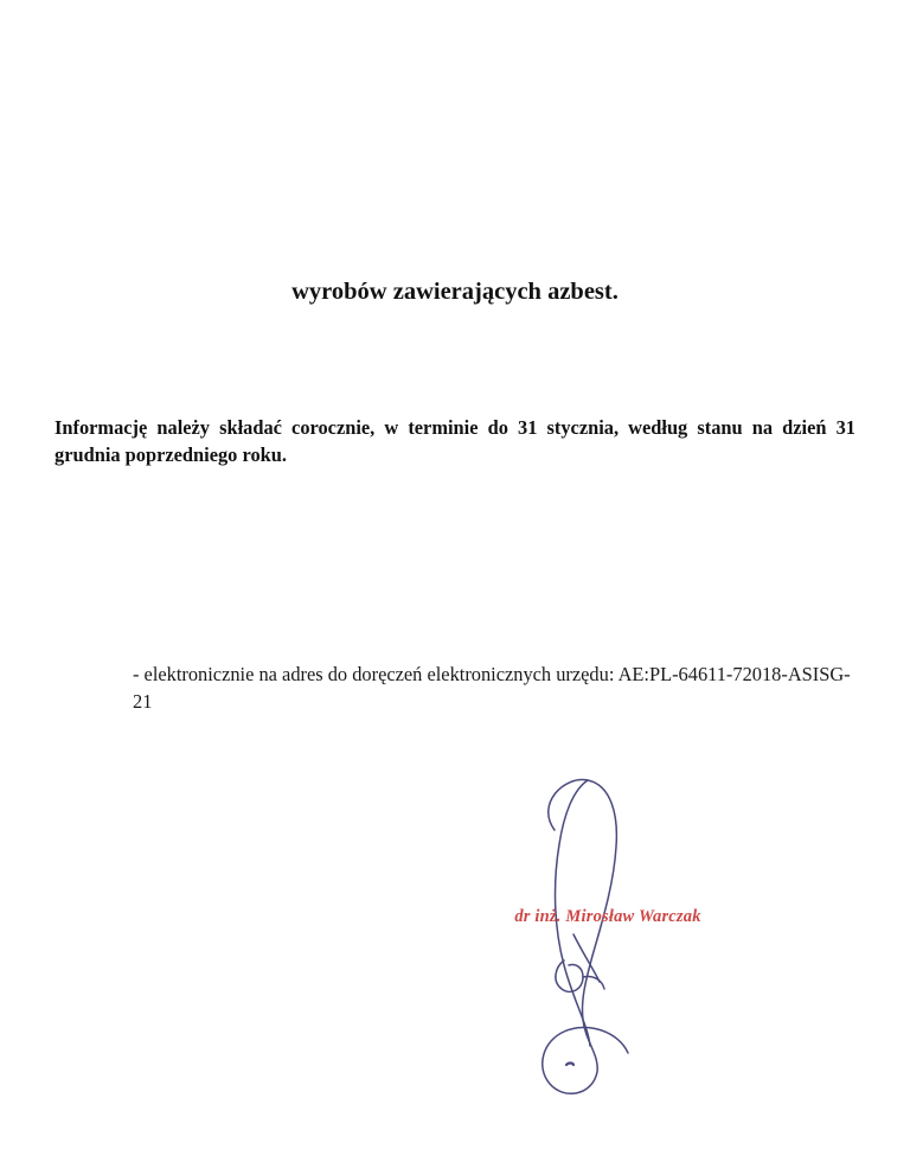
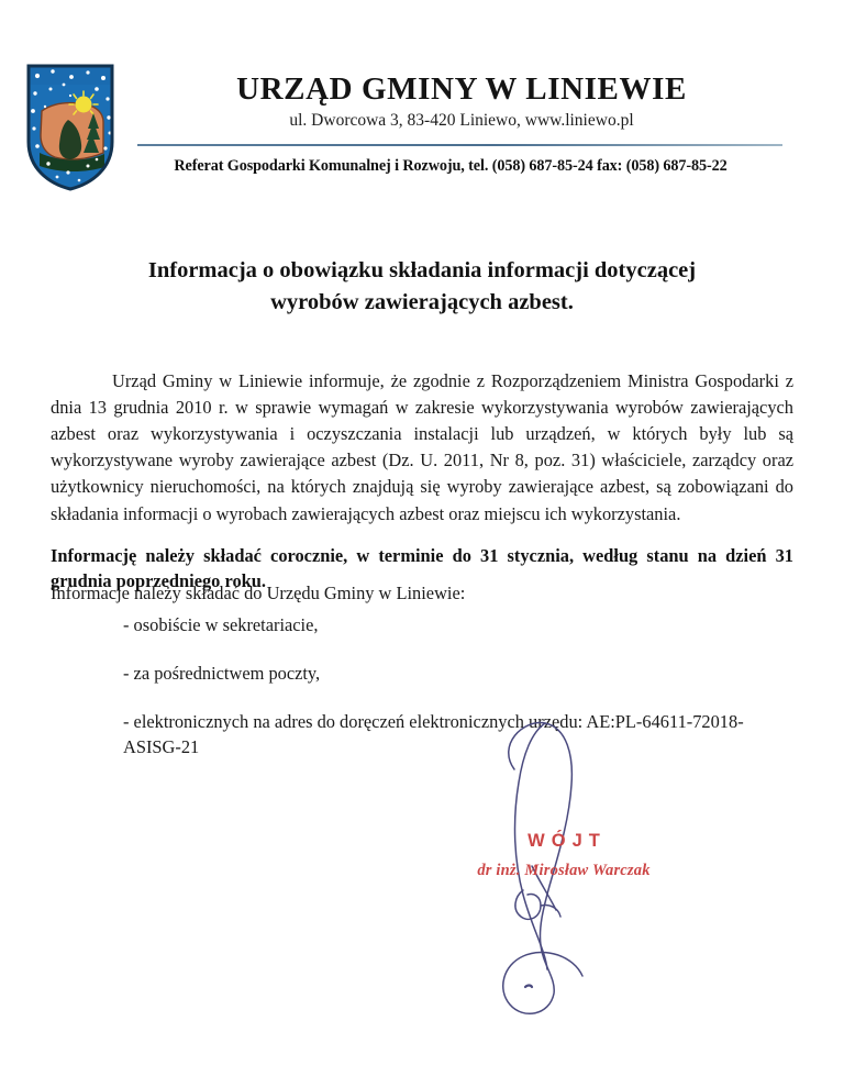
+ URZĄD GMINY W LINIEWIE
+ ul. Dworcowa 3, 83-420 Liniewo, www.liniewo.pl
+ Referat Gospodarki Komunalnej i Rozwoju, tel. (058) 687-85-24 fax: (058) 687-85-22
+ Informacja o obowiązku składania informacji dotyczącej
  wyrobów zawierających azbest.
+ Urząd Gminy w Liniewie informuje, że zgodnie z Rozporządzeniem Ministra Gospodarki z dnia 13 grudnia 2010 r. w sprawie wymagań w zakresie wykorzystywania wyrobów zawierających azbest oraz wykorzystywania i oczyszczania instalacji lub urządzeń, w których były lub są wykorzystywane wyroby zawierające azbest (Dz. U. 2011, Nr 8, poz. 31) właściciele, zarządcy oraz użytkownicy nieruchomości, na których znajdują się wyroby zawierające azbest, są zobowiązani do składania informacji o wyrobach zawierających azbest oraz miejscu ich wykorzystania.
  Informację należy składać corocznie, w terminie do 31 stycznia, według stanu na dzień 31 grudnia poprzedniego roku.
+ Informacje należy składać do Urzędu Gminy w Liniewie:
+ - osobiście w sekretariacie,
+ - za pośrednictwem poczty,
- - elektronicznie na adres do doręczeń elektronicznych urzędu: AE:PL-64611-72018-ASISG-21
+ - elektronicznych na adres do doręczeń elektronicznych urzędu: AE:PL-64611-72018-ASISG-21
+ WÓJT
  dr inż. Mirosław Warczak
